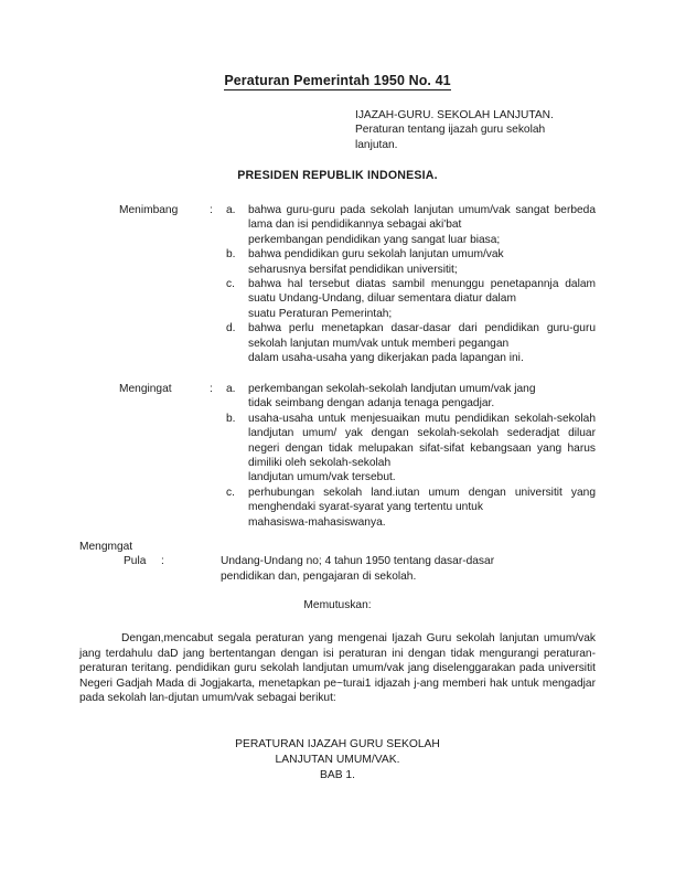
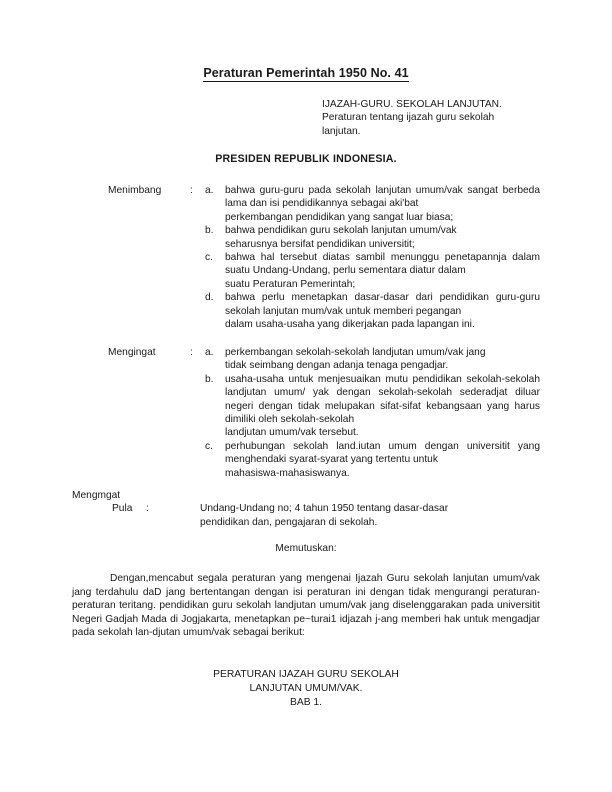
  Peraturan Pemerintah 1950 No. 41
  IJAZAH-GURU. SEKOLAH LANJUTAN.
  Peraturan tentang ijazah guru sekolah
  lanjutan.
  PRESIDEN REPUBLIK INDONESIA.
  Menimbang
  :
  a.
  bahwa guru-guru pada sekolah lanjutan umum/vak sangat berbeda lama dan isi pendidikannya sebagai aki'bat
  perkembangan pendidikan yang sangat luar biasa;
  b.
  bahwa pendidikan guru sekolah lanjutan umum/vak
  seharusnya bersifat pendidikan universitit;
  c.
- bahwa hal tersebut diatas sambil menunggu penetapannja dalam suatu Undang-Undang, diluar sementara diatur dalam
+ bahwa hal tersebut diatas sambil menunggu penetapannja dalam suatu Undang-Undang, perlu sementara diatur dalam
  suatu Peraturan Pemerintah;
  d.
  bahwa perlu menetapkan dasar-dasar dari pendidikan guru-guru sekolah lanjutan mum/vak untuk memberi pegangan
  dalam usaha-usaha yang dikerjakan pada lapangan ini.
  Mengingat
  :
  a.
  perkembangan sekolah-sekolah landjutan umum/vak jang
  tidak seimbang dengan adanja tenaga pengadjar.
  b.
  usaha-usaha untuk menjesuaikan mutu pendidikan sekolah-sekolah landjutan umum/ yak dengan sekolah-sekolah sederadjat diluar negeri dengan tidak melupakan sifat-sifat kebangsaan yang harus dimiliki oleh sekolah-sekolah
  landjutan umum/vak tersebut.
  c.
  perhubungan sekolah land.iutan umum dengan universitit yang menghendaki syarat-syarat yang tertentu untuk
  mahasiswa-mahasiswanya.
  Mengmgat
  Pula
  :
  Undang-Undang no; 4 tahun 1950 tentang dasar-dasar
  pendidikan dan, pengajaran di sekolah.
  Memutuskan:
  Dengan,mencabut segala peraturan yang mengenai Ijazah Guru sekolah lanjutan umum/vak jang terdahulu daD jang bertentangan dengan isi peraturan ini dengan tidak mengurangi peraturan-peraturan teritang. pendidikan guru sekolah landjutan umum/vak jang diselenggarakan pada universitit Negeri Gadjah Mada di Jogjakarta, menetapkan pe~turai1 idjazah j-ang memberi hak untuk mengadjar pada sekolah lan-djutan umum/vak sebagai berikut:
  PERATURAN IJAZAH GURU SEKOLAH
  LANJUTAN UMUM/VAK.
  BAB 1.
